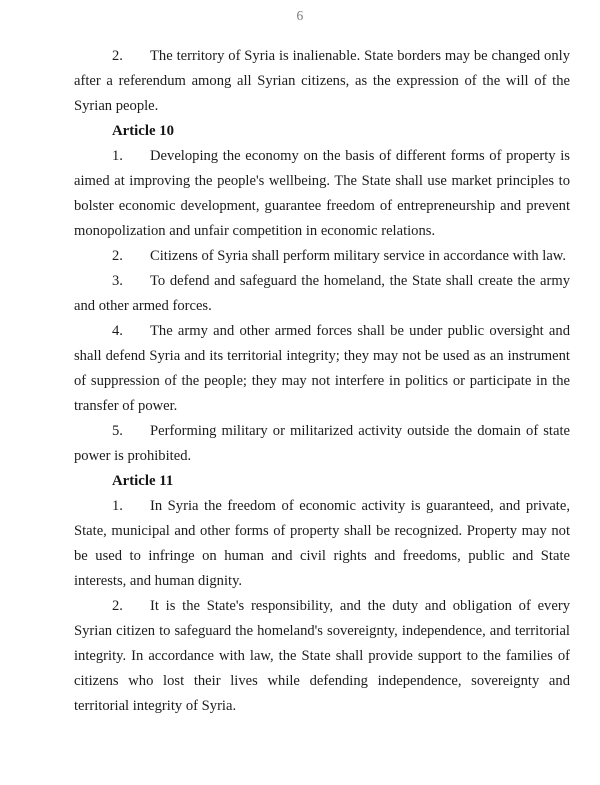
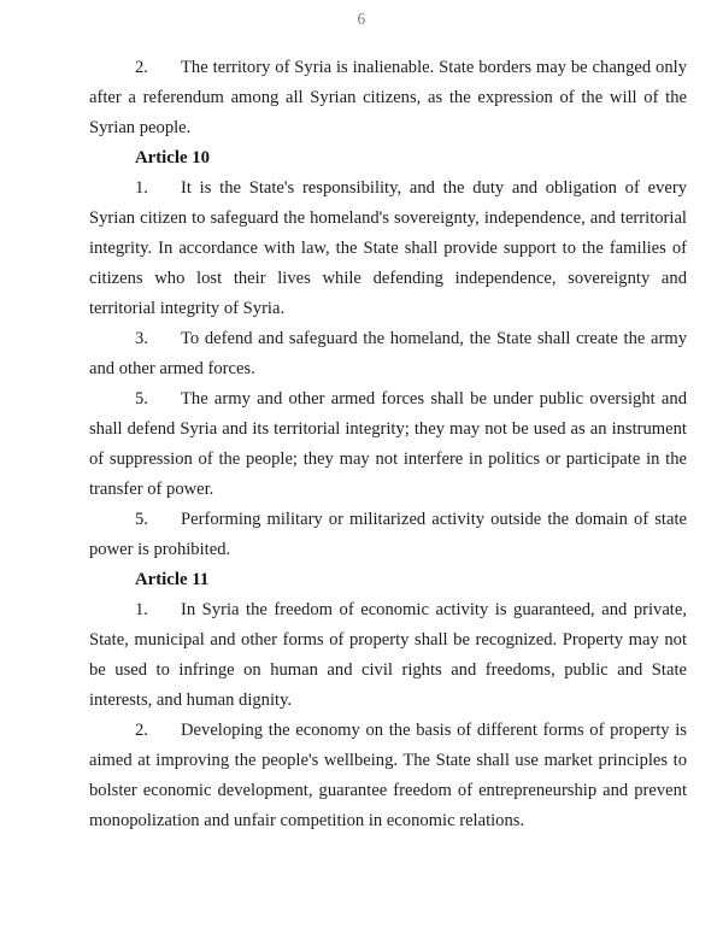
  6
  2. The territory of Syria is inalienable. State borders may be changed only after a referendum among all Syrian citizens, as the expression of the will of the Syrian people.
  Article 10
- 1. Developing the economy on the basis of different forms of property is aimed at improving the people's wellbeing. The State shall use market principles to bolster economic development, guarantee freedom of entrepreneurship and prevent monopolization and unfair competition in economic relations.
+ 1. It is the State's responsibility, and the duty and obligation of every Syrian citizen to safeguard the homeland's sovereignty, independence, and territorial integrity. In accordance with law, the State shall provide support to the families of citizens who lost their lives while defending independence, sovereignty and territorial integrity of Syria.
- 2. Citizens of Syria shall perform military service in accordance with law.
  3. To defend and safeguard the homeland, the State shall create the army and other armed forces.
- 4. The army and other armed forces shall be under public oversight and shall defend Syria and its territorial integrity; they may not be used as an instrument of suppression of the people; they may not interfere in politics or participate in the transfer of power.
+ 5. The army and other armed forces shall be under public oversight and shall defend Syria and its territorial integrity; they may not be used as an instrument of suppression of the people; they may not interfere in politics or participate in the transfer of power.
  5. Performing military or militarized activity outside the domain of state power is prohibited.
  Article 11
  1. In Syria the freedom of economic activity is guaranteed, and private, State, municipal and other forms of property shall be recognized. Property may not be used to infringe on human and civil rights and freedoms, public and State interests, and human dignity.
- 2. It is the State's responsibility, and the duty and obligation of every Syrian citizen to safeguard the homeland's sovereignty, independence, and territorial integrity. In accordance with law, the State shall provide support to the families of citizens who lost their lives while defending independence, sovereignty and territorial integrity of Syria.
+ 2. Developing the economy on the basis of different forms of property is aimed at improving the people's wellbeing. The State shall use market principles to bolster economic development, guarantee freedom of entrepreneurship and prevent monopolization and unfair competition in economic relations.
